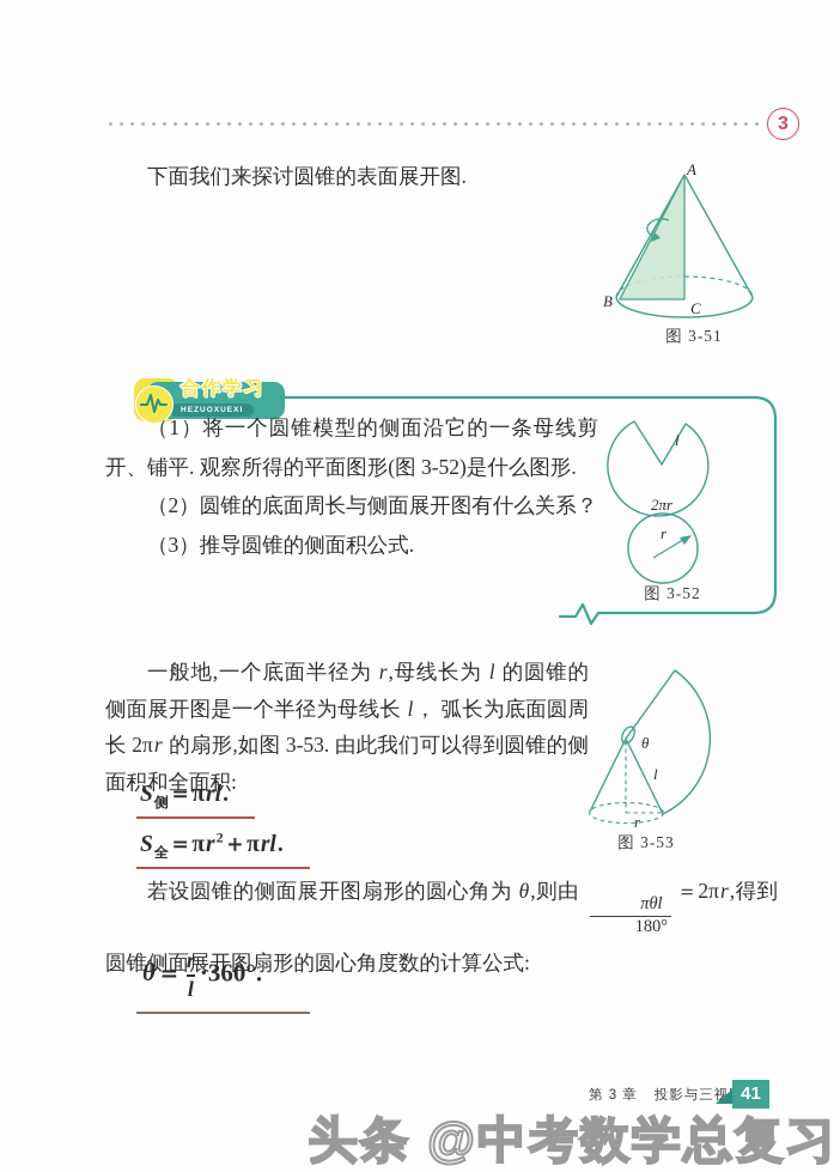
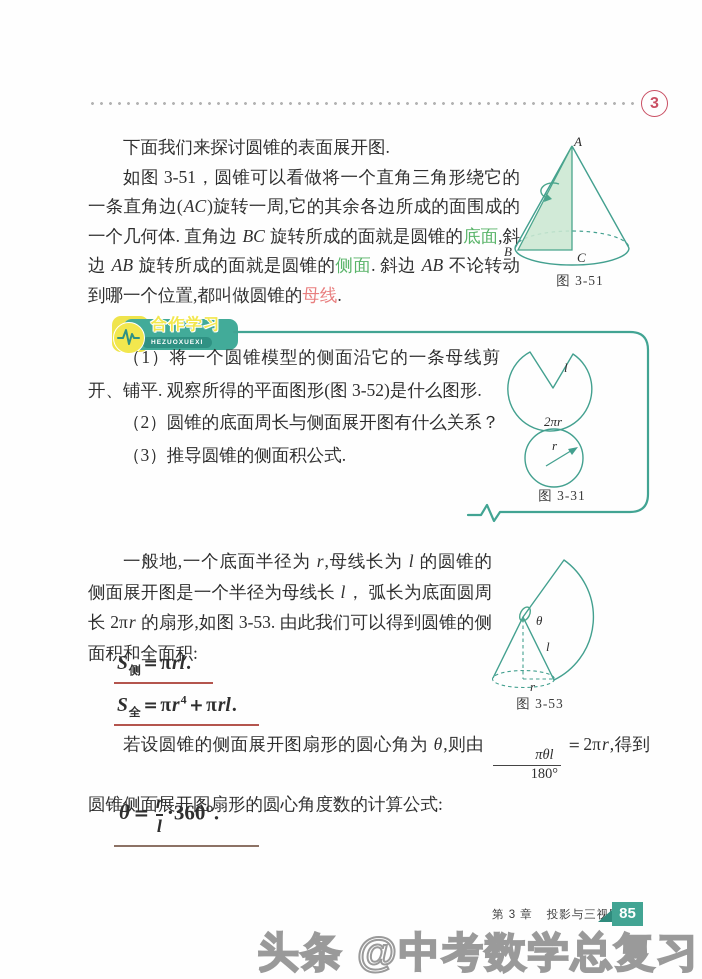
  3
  下面我们来探讨圆锥的表面展开图.
+ 如图 3-51，圆锥可以看做将一个直角三角形绕它的一条直角边(AC)旋转一周,它的其余各边所成的面围成的一个几何体. 直角边 BC 旋转所成的面就是圆锥的底面,斜边 AB 旋转所成的面就是圆锥的侧面. 斜边 AB 不论转动到哪一个位置,都叫做圆锥的母线.
  A
  B
  C
  图 3-51
  合作学习
  （1）将一个圆锥模型的侧面沿它的一条母线剪开、铺平. 观察所得的平面图形(图 3-52)是什么图形.
  （2）圆锥的底面周长与侧面展开图有什么关系？
  （3）推导圆锥的侧面积公式.
  l
  2πr
  r
- 图 3-52
+ 图 3-31
  一般地,一个底面半径为 r,母线长为 l 的圆锥的侧面展开图是一个半径为母线长 l， 弧长为底面圆周长 2πr 的扇形,如图 3-53. 由此我们可以得到圆锥的侧面积和全面积:
  S侧＝πrl.
- S全＝πr2＋πrl.
+ S全＝πr4＋πrl.
  θ
  l
  r
  图 3-53
  若设圆锥的侧面展开图扇形的圆心角为 θ,则由
  πθl
  180°
  ＝2πr,得到圆锥侧面展开图扇形的圆心角度数的计算公式:
  θ＝
  r
  l
  ·360°.
  第 3 章 投影与三视
- 41
+ 85
  头条 @中考数学总复习
